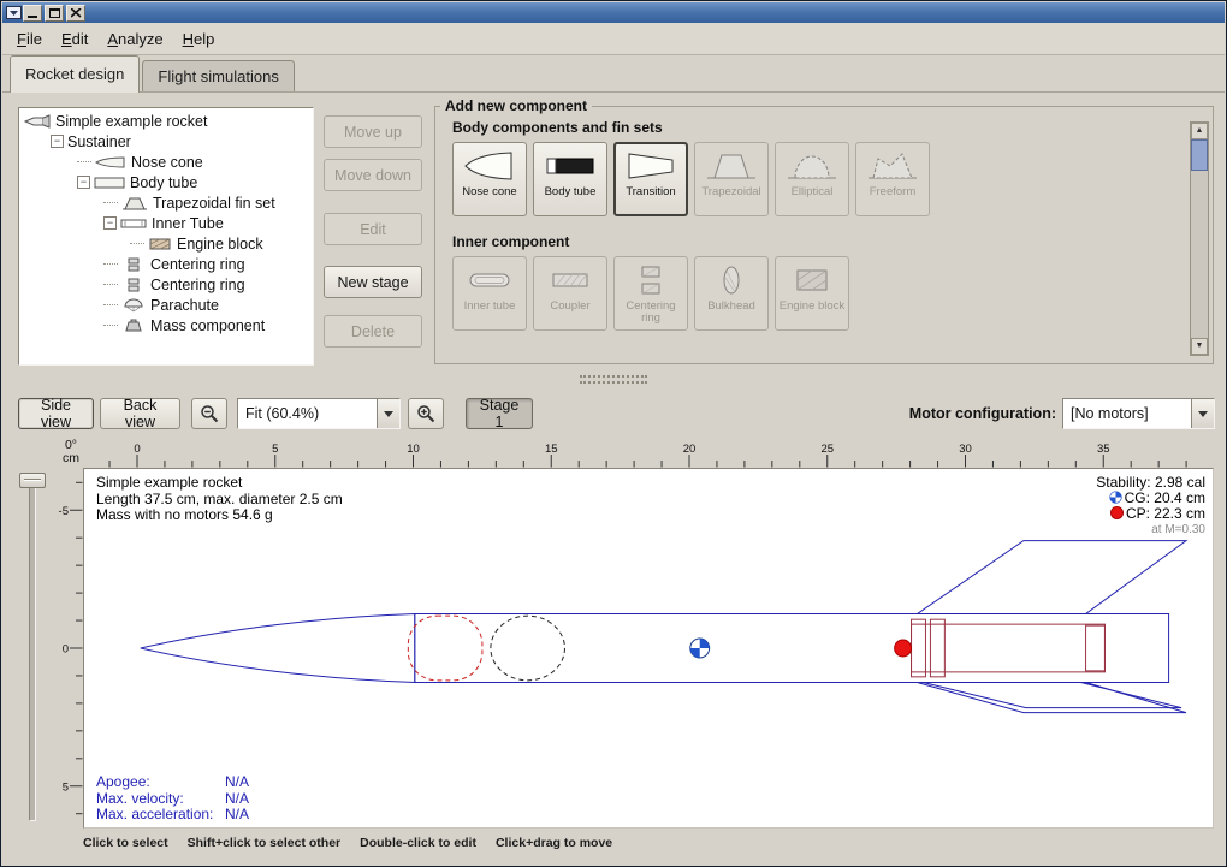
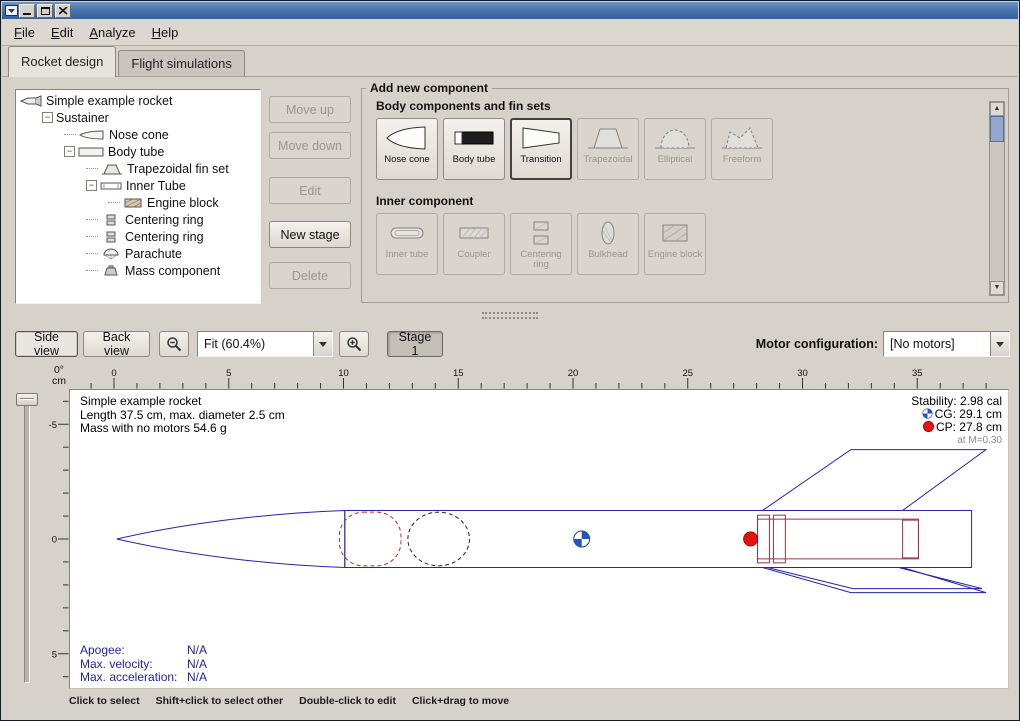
  File
  Edit
  Analyze
  Help
  Rocket design
  Flight simulations
  Simple example rocket
  −
  Sustainer
  Nose cone
  −
  Body tube
  Trapezoidal fin set
  −
  Inner Tube
  Engine block
  Centering ring
  Centering ring
  Parachute
  Mass component
  Move up
  Move down
  Edit
  New stage
  Delete
  Add new component
  Body components and fin sets
  Nose cone
  Body tube
  Transition
  Trapezoidal
  Elliptical
  Freeform
  Inner component
  Inner tube
  Coupler
  Centering ring
  Bulkhead
  Engine block
  Side view
  Back view
  Fit (60.4%)
  Stage 1
  Motor configuration:
  [No motors]
  0°
  cm
  0
  5
  10
  15
  20
  25
  30
  35
  -5
  0
  5
  Simple example rocket
  Length 37.5 cm, max. diameter 2.5 cm
  Mass with no motors 54.6 g
  Stability: 2.98 cal
- CG: 20.4 cm
+ CG: 29.1 cm
- CP: 22.3 cm
+ CP: 27.8 cm
  at M=0.30
  Apogee: N/A
  Max. velocity: N/A
  Max. acceleration: N/A
  Click to select Shift+click to select other Double-click to edit Click+drag to move
